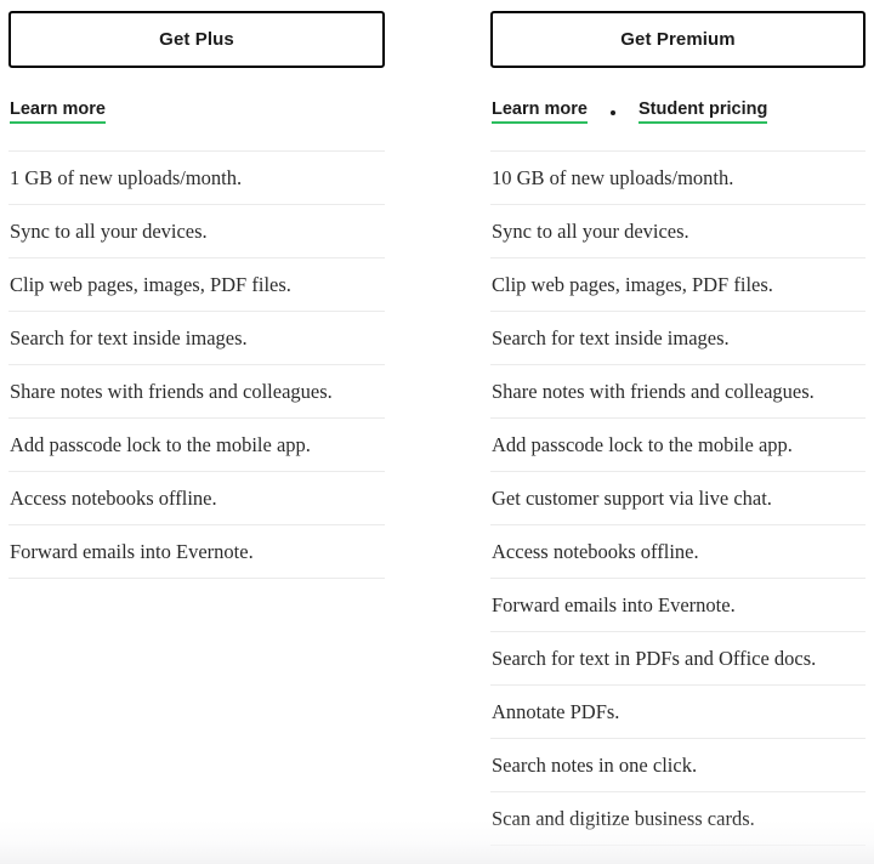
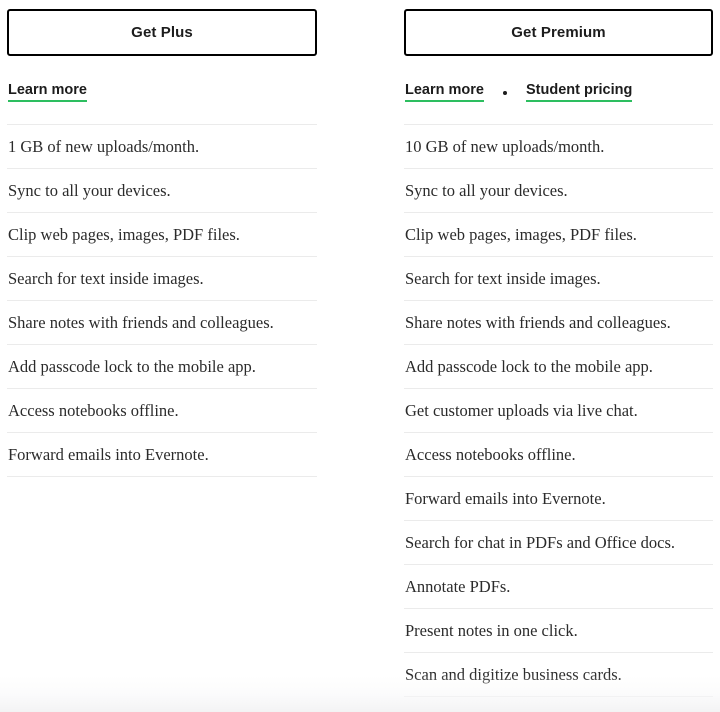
  Get Plus
  Learn more
  1 GB of new uploads/month.
  Sync to all your devices.
  Clip web pages, images, PDF files.
  Search for text inside images.
  Share notes with friends and colleagues.
  Add passcode lock to the mobile app.
  Access notebooks offline.
  Forward emails into Evernote.
  Get Premium
  Learn more
  Student pricing
  10 GB of new uploads/month.
  Sync to all your devices.
  Clip web pages, images, PDF files.
  Search for text inside images.
  Share notes with friends and colleagues.
  Add passcode lock to the mobile app.
- Get customer support via live chat.
+ Get customer uploads via live chat.
  Access notebooks offline.
  Forward emails into Evernote.
- Search for text in PDFs and Office docs.
+ Search for chat in PDFs and Office docs.
  Annotate PDFs.
- Search notes in one click.
+ Present notes in one click.
